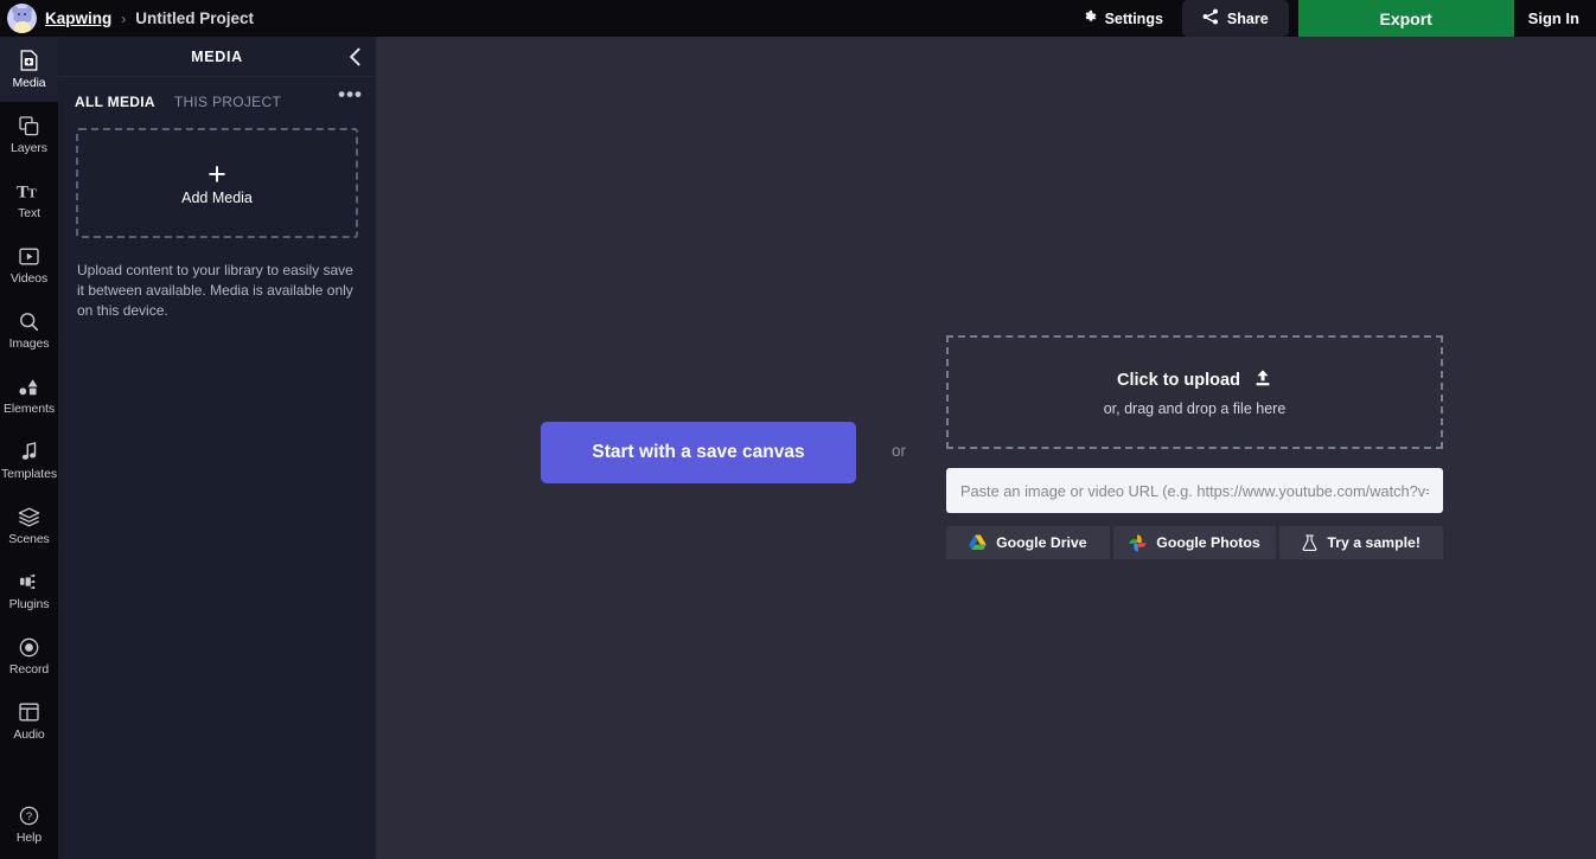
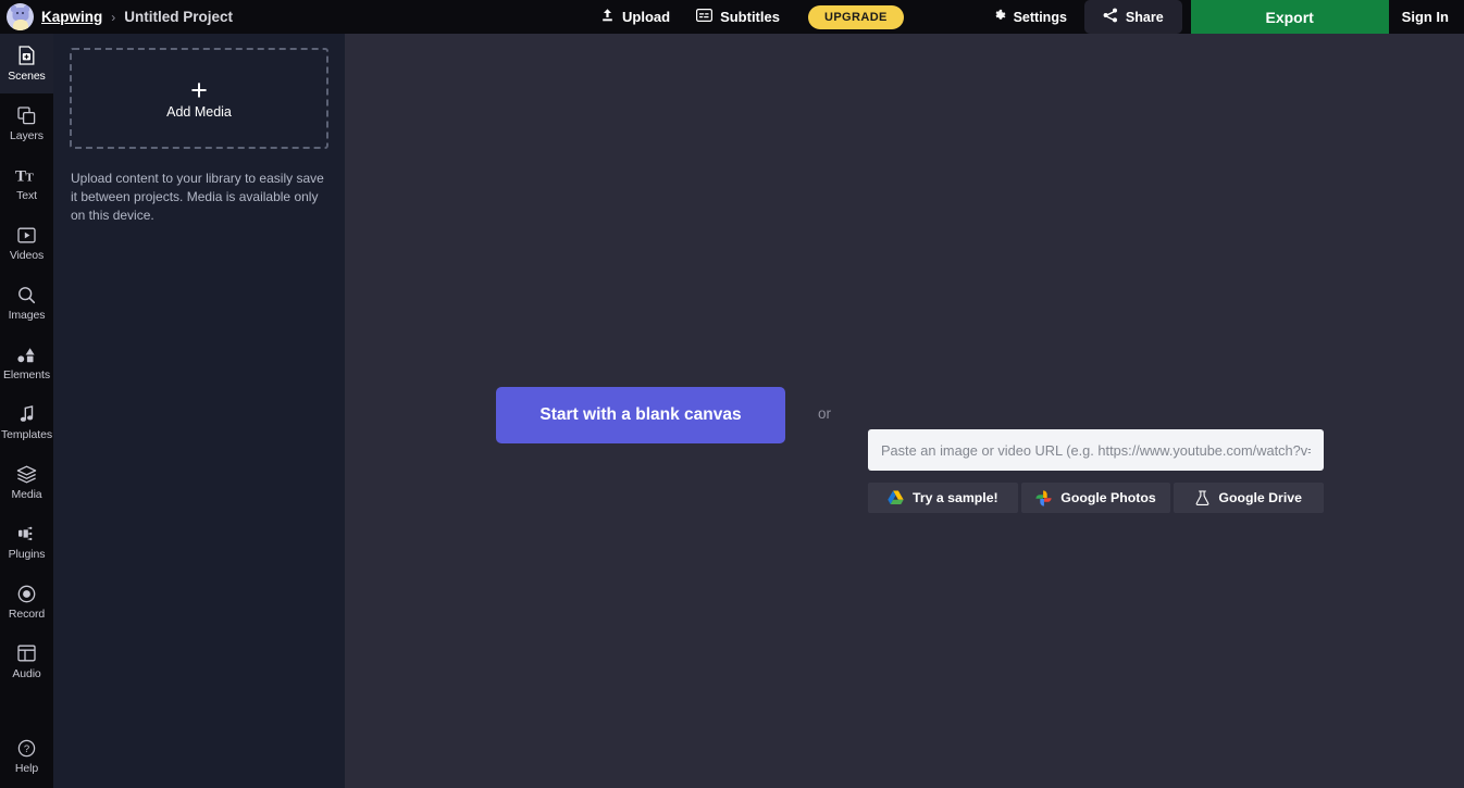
  Kapwing
  ›
  Untitled Project
+ Upload
+ Subtitles
+ UPGRADE
  Settings
  Share
  Export
  Sign In
- Media
+ Scenes
  Layers
  T
  T
  Text
  Videos
  Images
  Elements
  Templates
- Scenes
+ Media
  Plugins
  Record
  Audio
  ?
  Help
- MEDIA
- ALL MEDIA
- THIS PROJECT
- •••
  +
  Add Media
- Upload content to your library to easily save it between available. Media is available only on this device.
+ Upload content to your library to easily save it between projects. Media is available only on this device.
- Start with a save canvas
+ Start with a blank canvas
  or
- Click to upload
- or, drag and drop a file here
  Paste an image or video URL (e.g. https://www.youtube.com/watch?v
- Google Drive
+ Try a sample!
  Google Photos
- Try a sample!
+ Google Drive
